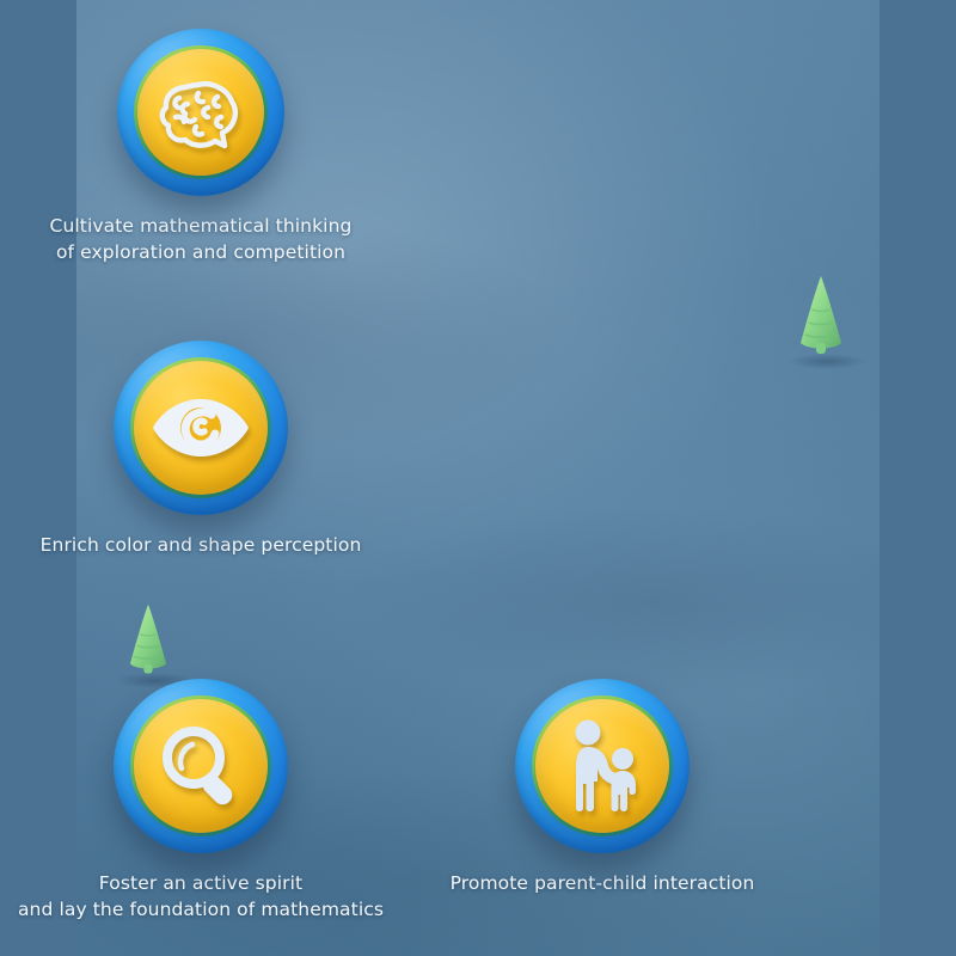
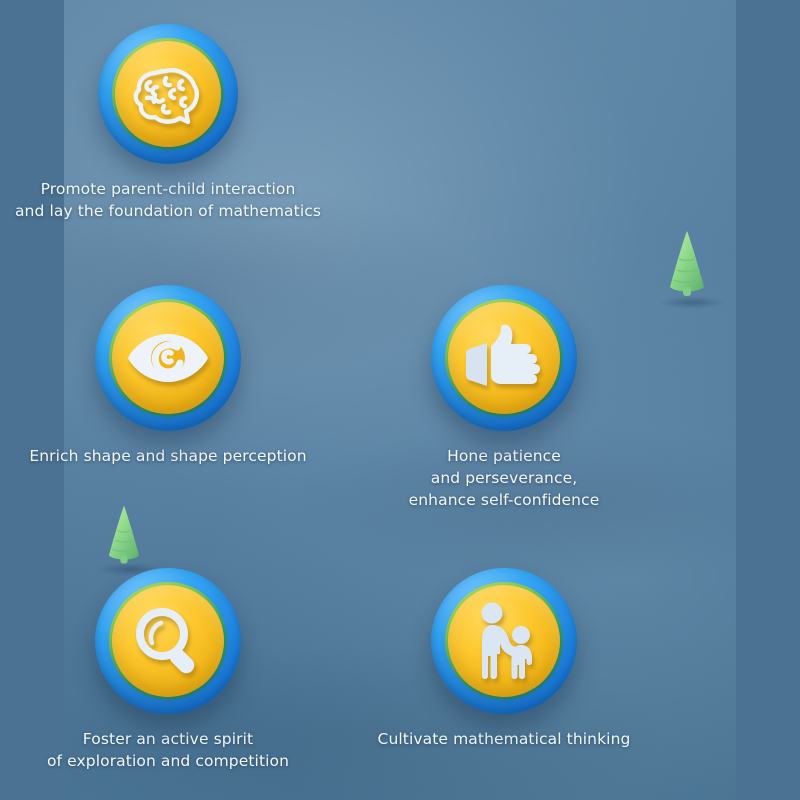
- Cultivate mathematical thinking
+ Promote parent-child interaction
- of exploration and competition
+ and lay the foundation of mathematics
- Enrich color and shape perception
+ Enrich shape and shape perception
+ Hone patience
+ and perseverance,
+ enhance self-confidence
  Foster an active spirit
- and lay the foundation of mathematics
+ of exploration and competition
- Promote parent-child interaction
+ Cultivate mathematical thinking
